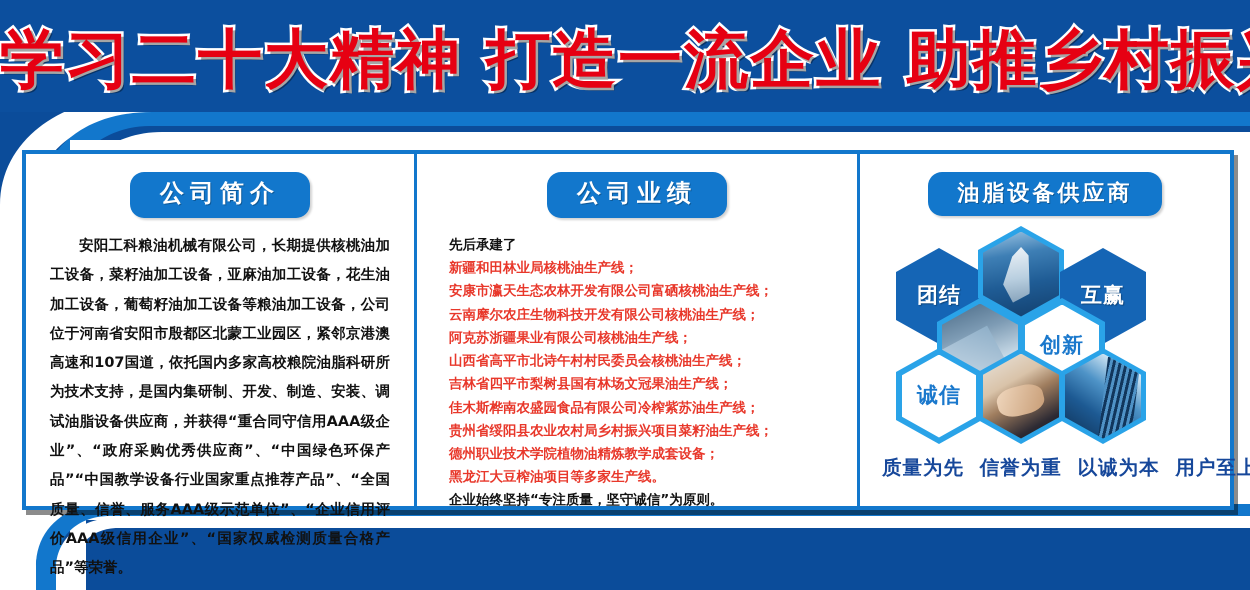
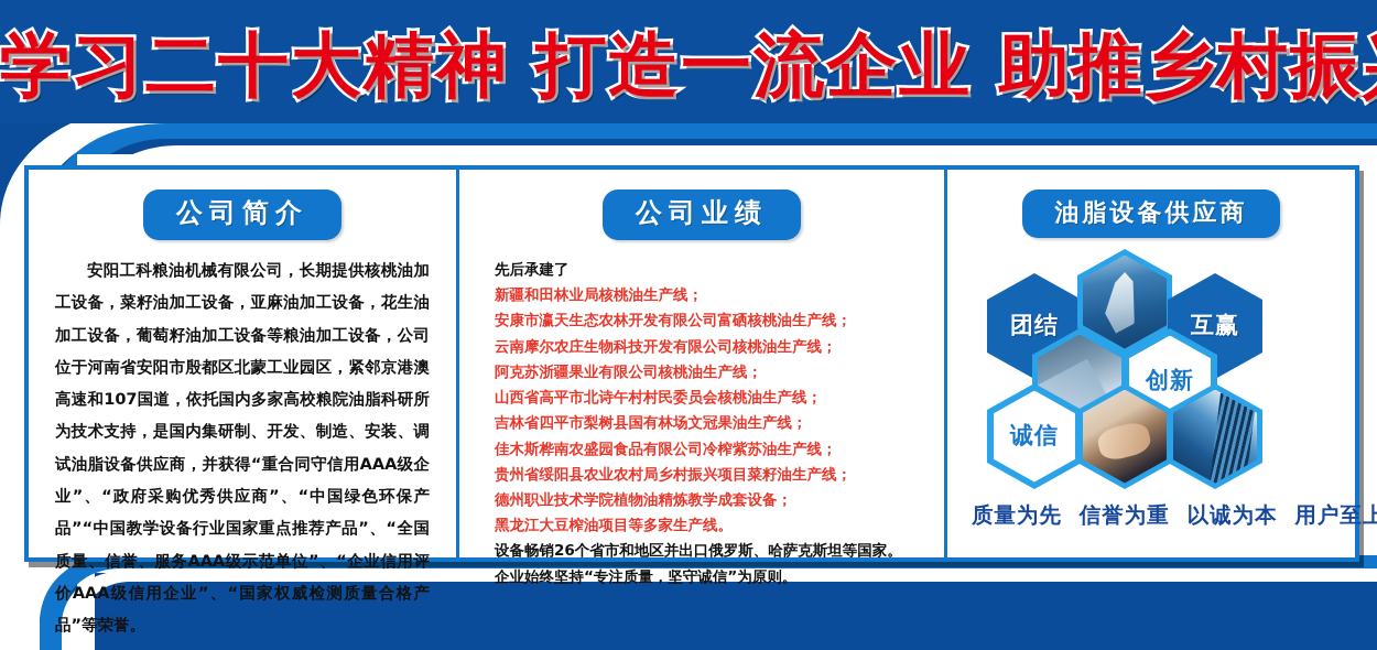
  学习二十大精神 打造一流企业 助推乡村振
  公司简介
  安阳工科粮油机械有限公司，长期提供核桃油加工设备，菜籽油加工设备，亚麻油加工设备，花生油加工设备，葡萄籽油加工设备等粮油加工设备，公司位于河南省安阳市殷都区北蒙工业园区，紧邻京港澳高速和107国道，依托国内多家高校粮院油脂科研所为技术支持，是国内集研制、开发、制造、安装、调试油脂设备供应商，并获得“重合同守信用AAA级企业”、“政府采购优秀供应商”、“中国绿色环保产品”“中国教学设备行业国家重点推荐产品”、“全国质量、信誉、服务AAA级示范单位”、“企业信用评价AAA级信用企业”、“国家权威检测质量合格产品”等荣誉。
  公司业绩
  先后承建了
  新疆和田林业局核桃油生产线；
  安康市瀛天生态农林开发有限公司富硒核桃油生产线；
  云南摩尔农庄生物科技开发有限公司核桃油生产线；
  阿克苏浙疆果业有限公司核桃油生产线；
  山西省高平市北诗午村村民委员会核桃油生产线；
  吉林省四平市梨树县国有林场文冠果油生产线；
  佳木斯桦南农盛园食品有限公司冷榨紫苏油生产线；
  贵州省绥阳县农业农村局乡村振兴项目菜籽油生产线；
  德州职业技术学院植物油精炼教学成套设备；
  黑龙江大豆榨油项目等多家生产线。
+ 设备畅销26个省市和地区并出口俄罗斯、哈萨克斯坦等国家。
  企业始终坚持“专注质量，坚守诚信”为原则。
  油脂设备供应商
  团结
  互赢
  创新
  诚信
  质量为先 信誉为重 以诚为本 用户至上
